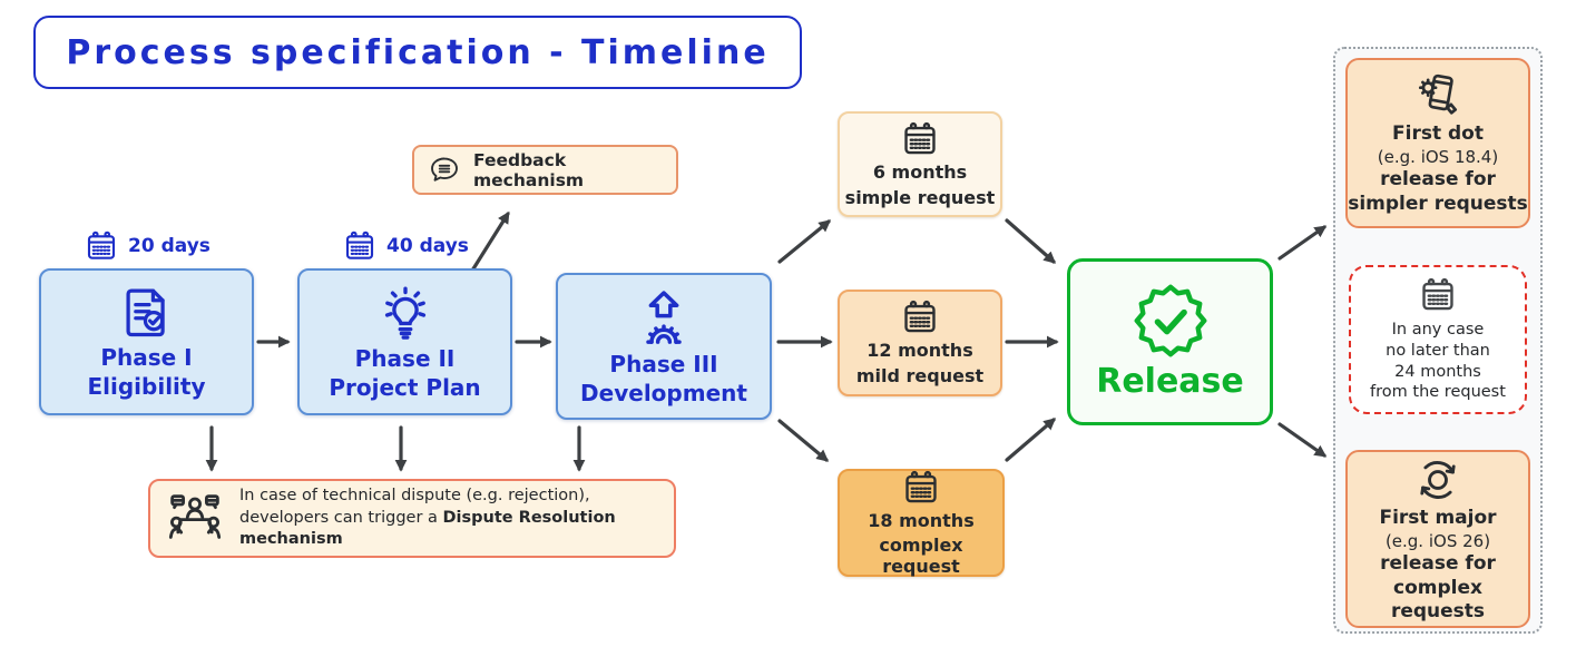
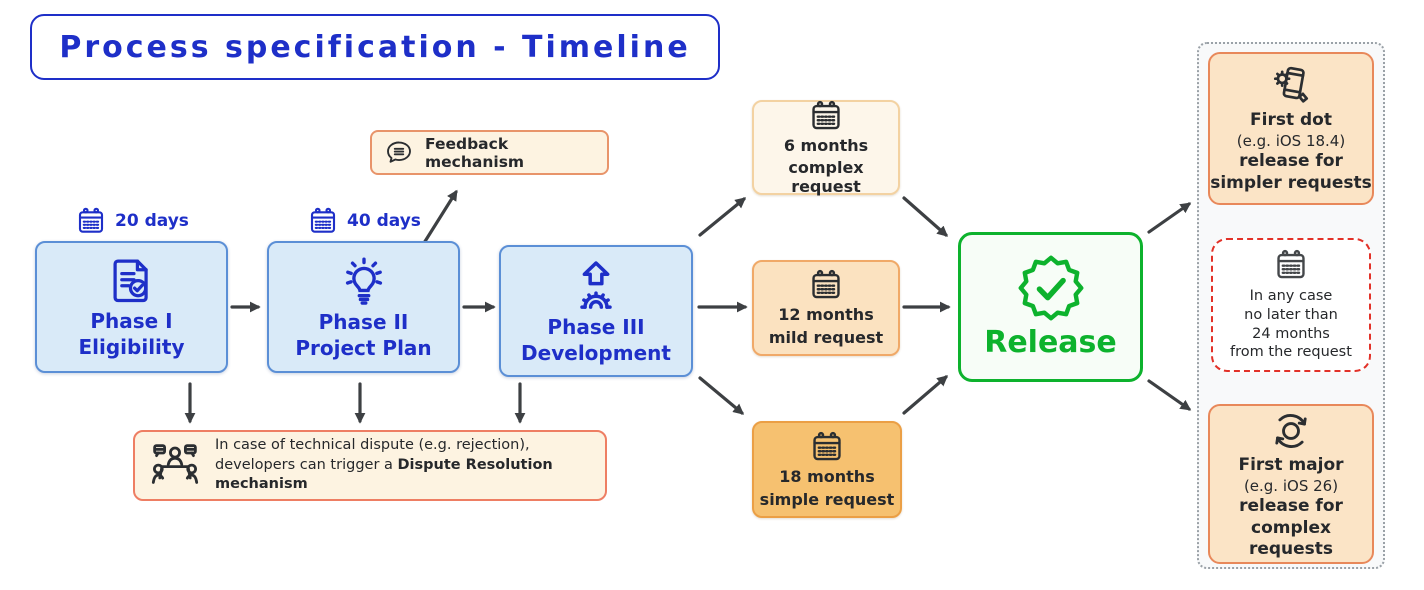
  Process specification - Timeline
  20 days
  40 days
  Phase I
  Eligibility
  Phase II
  Project Plan
  Phase III
  Development
  Feedback mechanism
  In case of technical dispute (e.g. rejection), developers can trigger a Dispute Resolution mechanism
  6 months
- simple request
+ complex request
  12 months
  mild request
  18 months
- complex request
+ simple request
  Release
  First dot
  (e.g. iOS 18.4)
  release for
  simpler requests
  In any case
  no later than
  24 months
  from the request
  First major
  (e.g. iOS 26)
  release for
  complex requests
